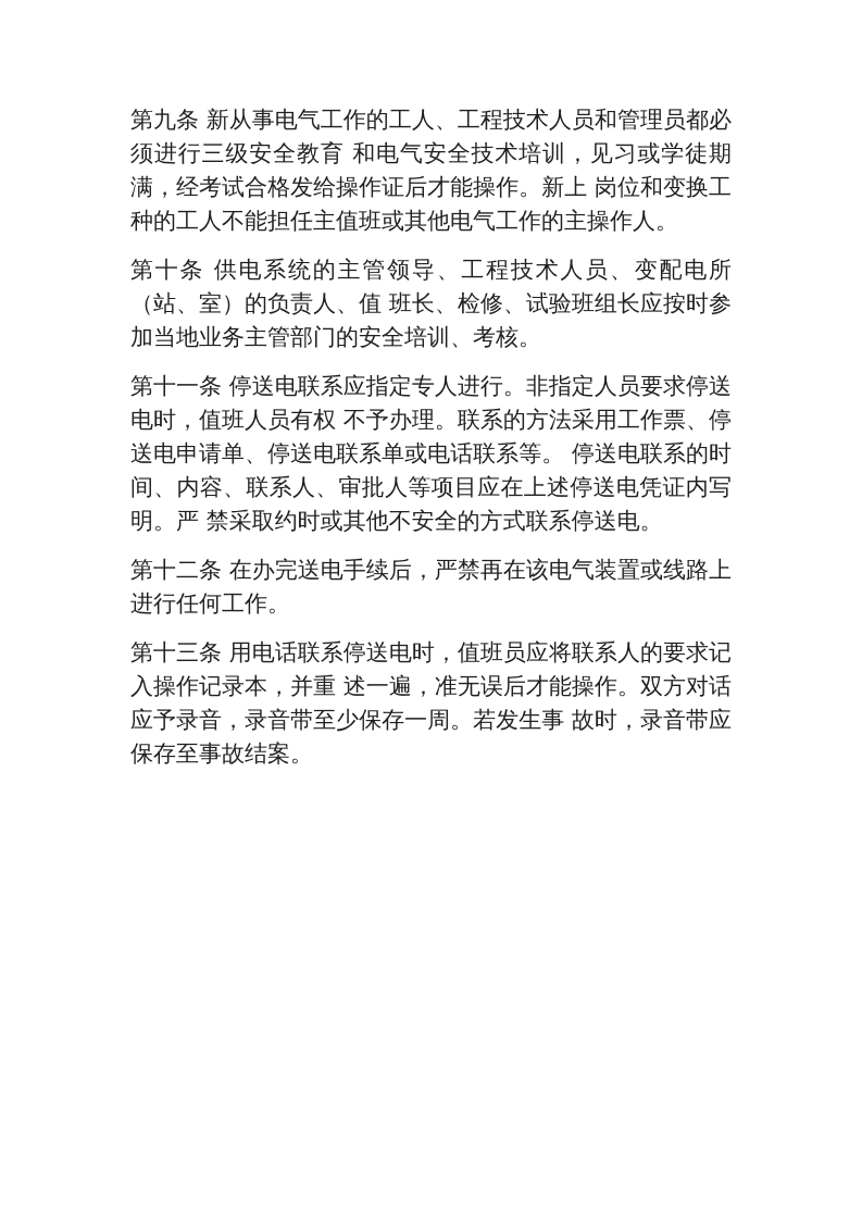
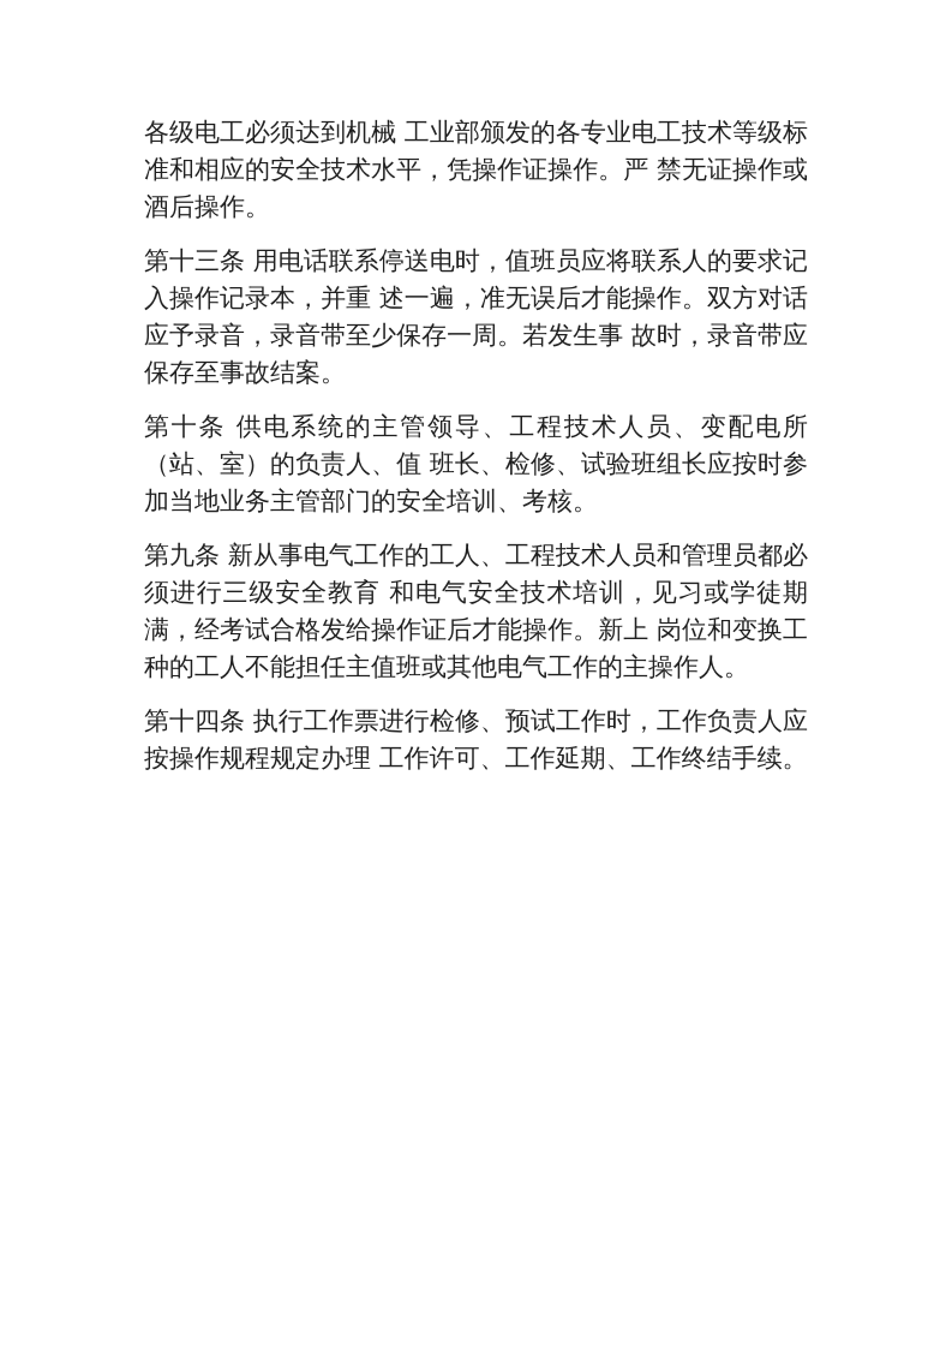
+ 各级电工必须达到机械 工业部颁发的各专业电工技术等级标准和相应的安全技术水平，凭操作证操作。严 禁无证操作或酒后操作。
- 第九条 新从事电气工作的工人、工程技术人员和管理员都必须进行三级安全教育 和电气安全技术培训，见习或学徒期满，经考试合格发给操作证后才能操作。新上 岗位和变换工种的工人不能担任主值班或其他电气工作的主操作人。
+ 第十三条 用电话联系停送电时，值班员应将联系人的要求记入操作记录本，并重 述一遍，准无误后才能操作。双方对话应予录音，录音带至少保存一周。若发生事 故时，录音带应保存至事故结案。
  第十条 供电系统的主管领导、工程技术人员、变配电所（站、室）的负责人、值 班长、检修、试验班组长应按时参加当地业务主管部门的安全培训、考核。
- 第十一条 停送电联系应指定专人进行。非指定人员要求停送电时，值班人员有权 不予办理。联系的方法采用工作票、停送电申请单、停送电联系单或电话联系等。 停送电联系的时间、内容、联系人、审批人等项目应在上述停送电凭证内写明。严 禁采取约时或其他不安全的方式联系停送电。
- 第十二条 在办完送电手续后，严禁再在该电气装置或线路上进行任何工作。
- 第十三条 用电话联系停送电时，值班员应将联系人的要求记入操作记录本，并重 述一遍，准无误后才能操作。双方对话应予录音，录音带至少保存一周。若发生事 故时，录音带应保存至事故结案。
+ 第九条 新从事电气工作的工人、工程技术人员和管理员都必须进行三级安全教育 和电气安全技术培训，见习或学徒期满，经考试合格发给操作证后才能操作。新上 岗位和变换工种的工人不能担任主值班或其他电气工作的主操作人。
+ 第十四条 执行工作票进行检修、预试工作时，工作负责人应按操作规程规定办理 工作许可、工作延期、工作终结手续。
